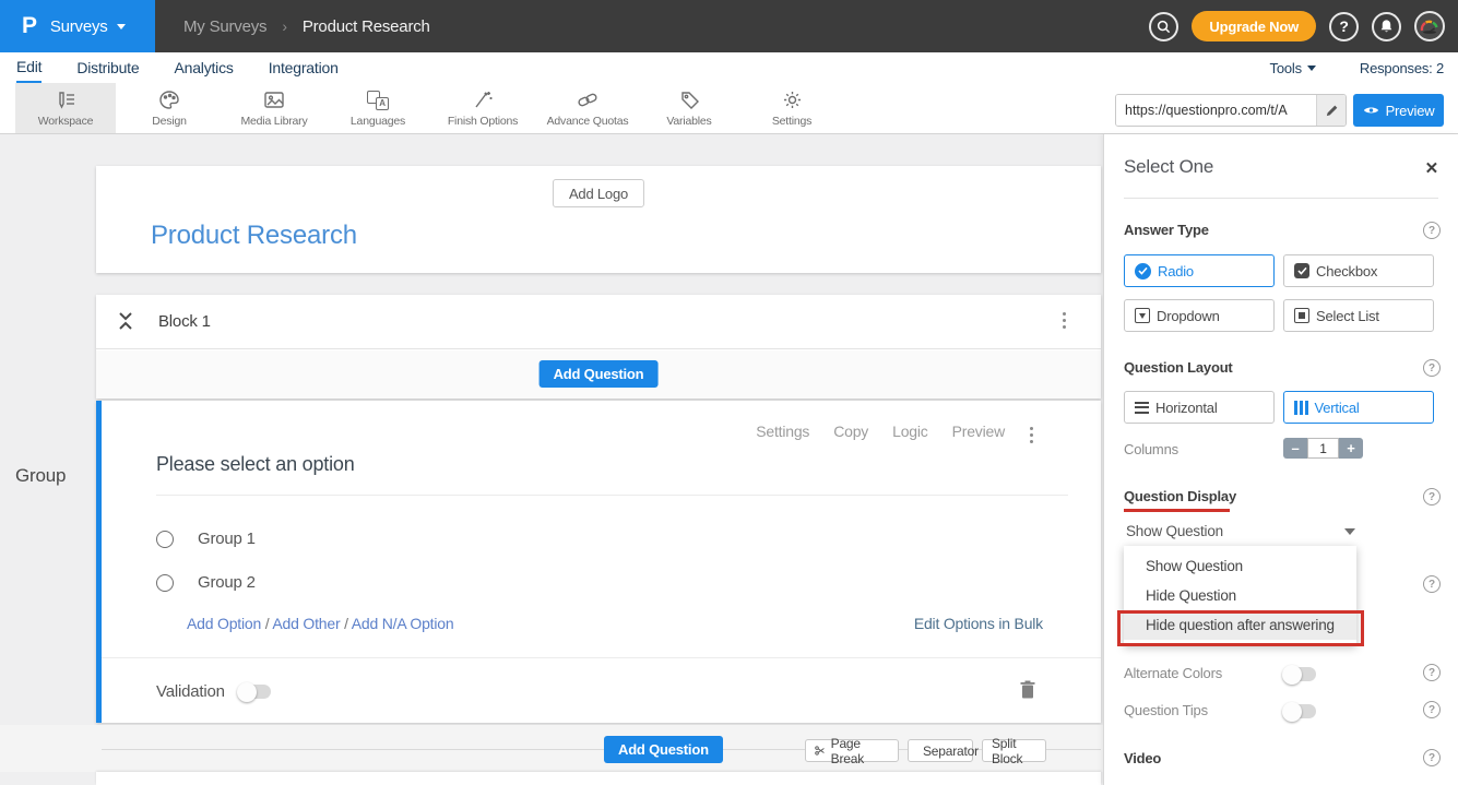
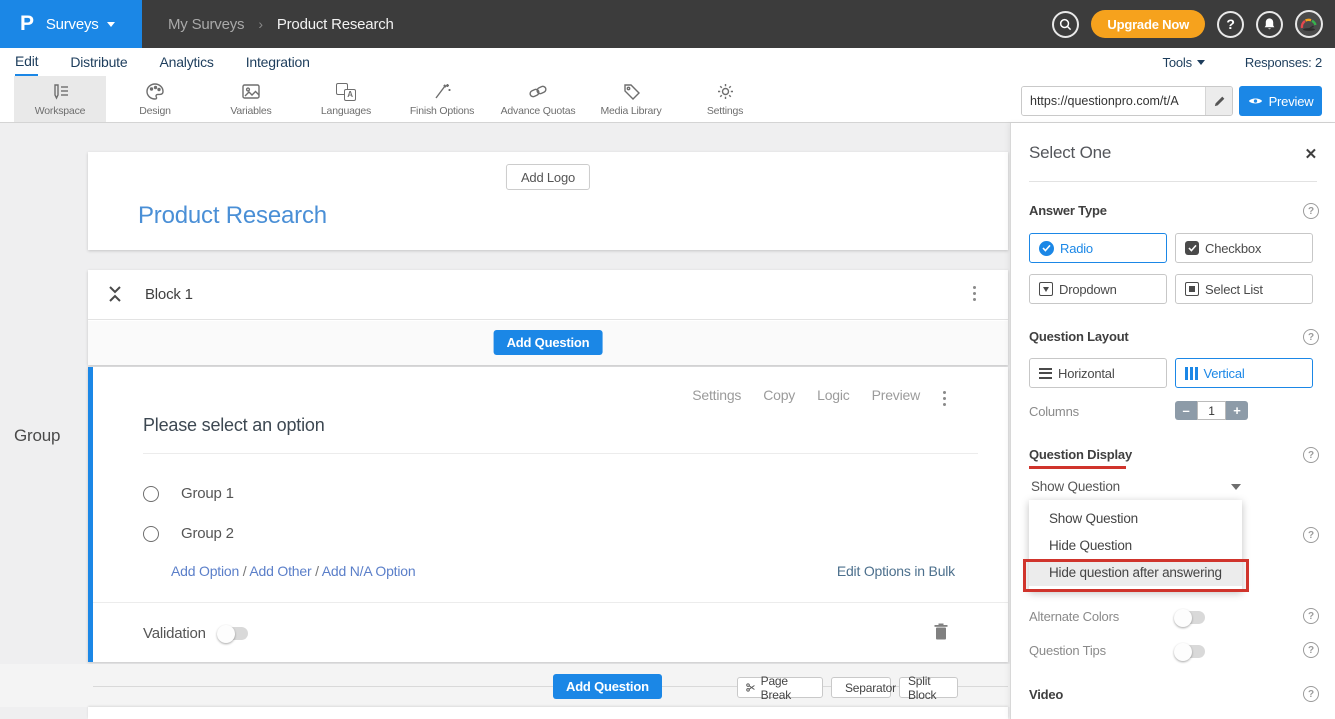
  P
  Surveys
  My Surveys
  ›
  Product Research
  Upgrade Now
  ?
  Edit
  Distribute
  Analytics
  Integration
  Tools
  Responses: 2
  Workspace
  Design
- Media Library
+ Variables
  A
  Languages
  Finish Options
  Advance Quotas
- Variables
+ Media Library
  Settings
  https://questionpro.com/t/A
  Preview
  Add Logo
  Product Research
  Block 1
  Add Question
  Settings
  Copy
  Logic
  Preview
  Please select an option
  Group 1
  Group 2
  Add Option / Add Other / Add N/A Option
  Edit Options in Bulk
  Validation
  Add Question
  Page Break
  Separator
  Split Block
  Group
  Select One
  ✕
  Answer Type
  ?
  Radio
  Checkbox
  Dropdown
  Select List
  Question Layout
  ?
  Horizontal
  Vertical
  Columns
  –
  1
  +
  Question Display
  ?
  Show Question
  Show Question
  Hide Question
  Hide question after answering
  ?
  Alternate Colors
  ?
  Question Tips
  ?
  Video
  ?
